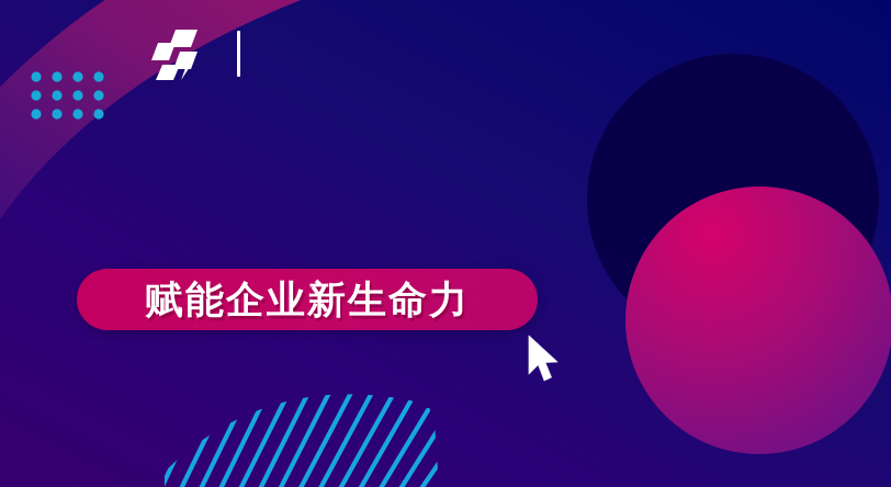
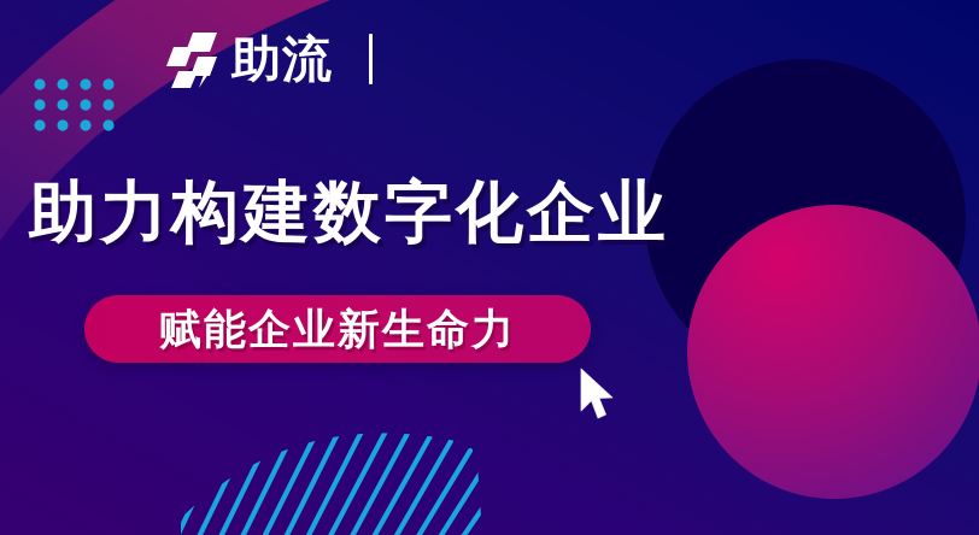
+ 助流
+ 助力构建数字化企业
  赋能企业新生命力
